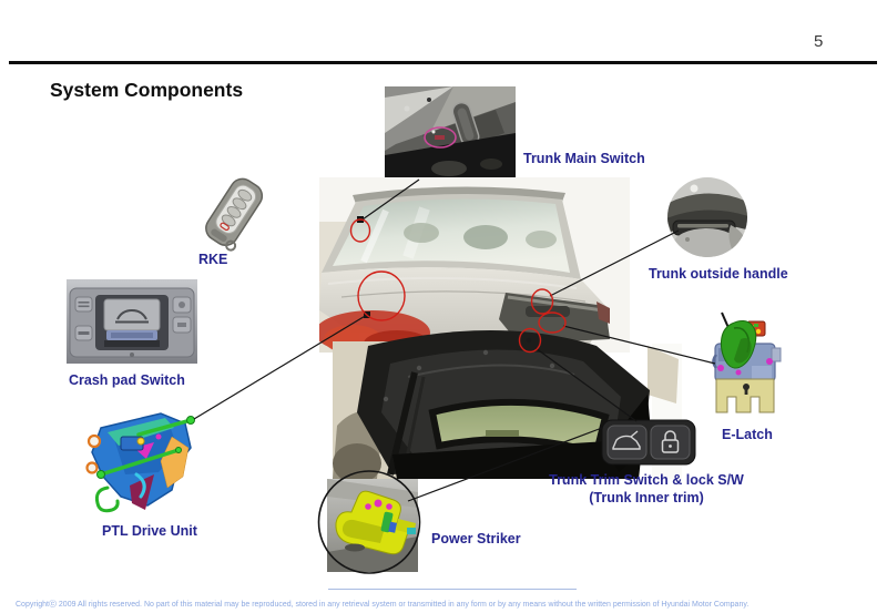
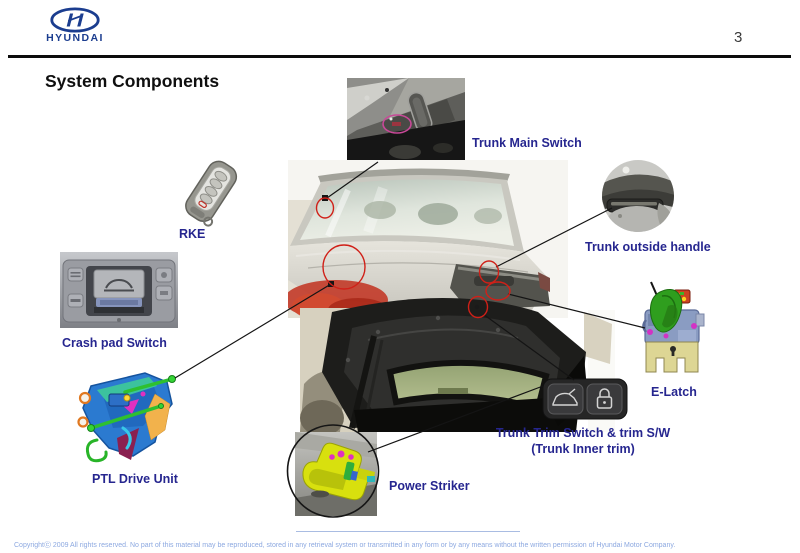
+ HYUNDAI
- 5
+ 3
  System Components
  Trunk Main Switch
  RKE
  Trunk outside handle
  Crash pad Switch
  E-Latch
  PTL Drive Unit
- Trunk Trim Switch & lock S/W
+ Trunk Trim Switch & trim S/W
  (Trunk Inner trim)
  Power Striker
